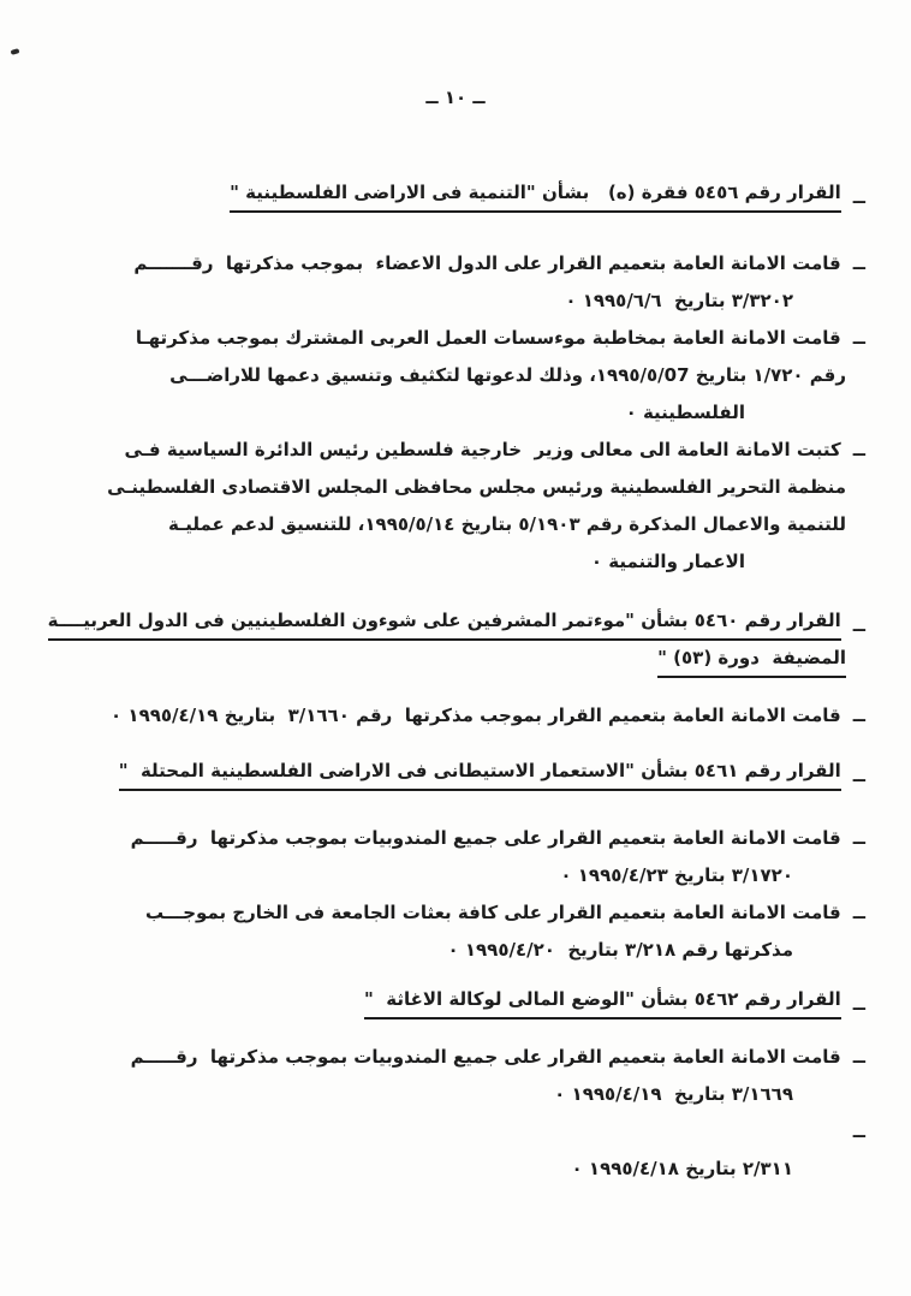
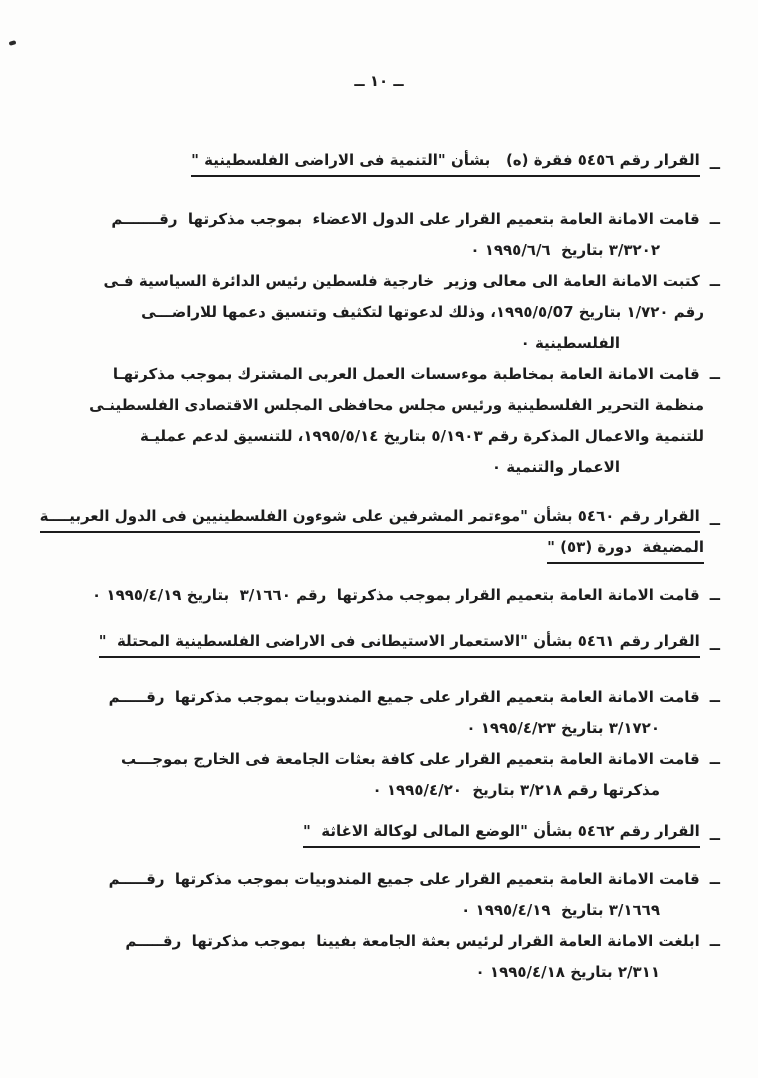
  ــ ١٠ ــ
  ــ
  القرار رقم ٥٤٥٦ فقرة (ه) بشأن "التنمية فى الاراضى الفلسطينية "
  ــ
  قامت الامانة العامة بتعميم القرار على الدول الاعضاء بموجب مذكرتها رقـــــــم
  ٣/٣٢٠٢ بتاريخ ١٩٩٥/٦/٦ ٠
  ــ
- قامت الامانة العامة بمخاطبة موءسسات العمل العربى المشترك بموجب مذكرتهـا
+ كتبت الامانة العامة الى معالى وزير خارجية فلسطين رئيس الدائرة السياسية فـى
  رقم ١/٧٢٠ بتاريخ ١٩٩٥/٥/07، وذلك لدعوتها لتكثيف وتنسيق دعمها للاراضـــى
  الفلسطينية ٠
  ــ
- كتبت الامانة العامة الى معالى وزير خارجية فلسطين رئيس الدائرة السياسية فـى
+ قامت الامانة العامة بمخاطبة موءسسات العمل العربى المشترك بموجب مذكرتهـا
  منظمة التحرير الفلسطينية ورئيس مجلس محافظى المجلس الاقتصادى الفلسطينـى
  للتنمية والاعمال المذكرة رقم ٥/١٩٠٣ بتاريخ ١٩٩٥/٥/١٤، للتنسيق لدعم عمليـة
  الاعمار والتنمية ٠
  ــ
  القرار رقم ٥٤٦٠ بشأن "موءتمر المشرفين على شوءون الفلسطينيين فى الدول العربيــــة
  المضيفة دورة (٥٣) "
  ــ
  قامت الامانة العامة بتعميم القرار بموجب مذكرتها رقم ٣/١٦٦٠ بتاريخ ١٩٩٥/٤/١٩ ٠
  ــ
  القرار رقم ٥٤٦١ بشأن "الاستعمار الاستيطانى فى الاراضى الفلسطينية المحتلة "
  ــ
  قامت الامانة العامة بتعميم القرار على جميع المندوبيات بموجب مذكرتها رقـــــم
  ٣/١٧٢٠ بتاريخ ١٩٩٥/٤/٢٣ ٠
  ــ
  قامت الامانة العامة بتعميم القرار على كافة بعثات الجامعة فى الخارج بموجـــب
  مذكرتها رقم ٣/٢١٨ بتاريخ ١٩٩٥/٤/٢٠ ٠
  ــ
  القرار رقم ٥٤٦٢ بشأن "الوضع المالى لوكالة الاغاثة "
  ــ
  قامت الامانة العامة بتعميم القرار على جميع المندوبيات بموجب مذكرتها رقـــــم
  ٣/١٦٦٩ بتاريخ ١٩٩٥/٤/١٩ ٠
  ــ
+ ابلغت الامانة العامة القرار لرئيس بعثة الجامعة بفيينا بموجب مذكرتها رقـــــم
  ٢/٣١١ بتاريخ ١٩٩٥/٤/١٨ ٠
